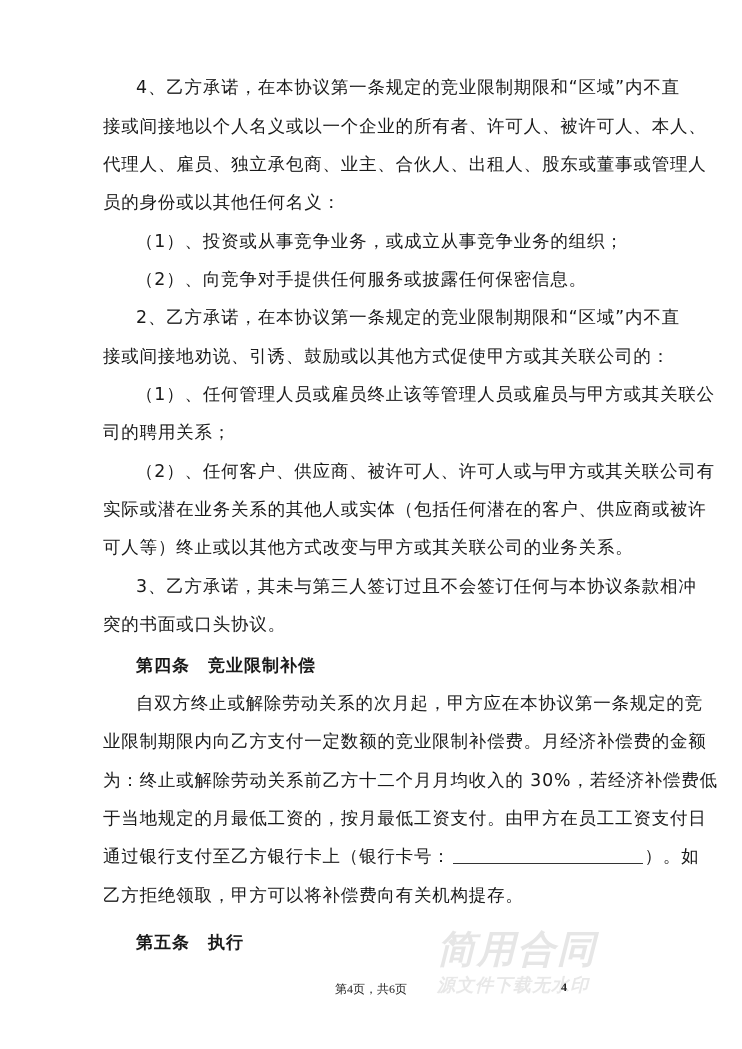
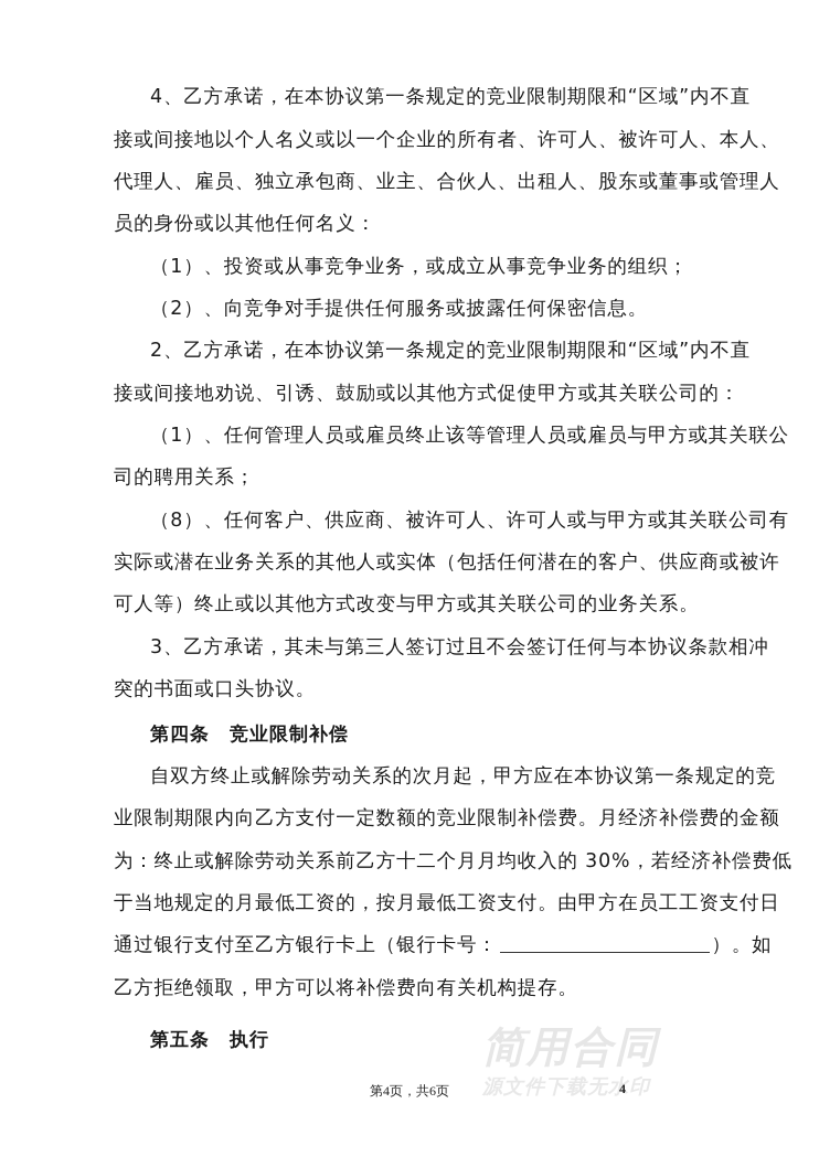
  4、乙方承诺，在本协议第一条规定的竞业限制期限和“区域”内不直
  接或间接地以个人名义或以一个企业的所有者、许可人、被许可人、本人、
  代理人、雇员、独立承包商、业主、合伙人、出租人、股东或董事或管理人
  员的身份或以其他任何名义：
  （1）、投资或从事竞争业务，或成立从事竞争业务的组织；
  （2）、向竞争对手提供任何服务或披露任何保密信息。
  2、乙方承诺，在本协议第一条规定的竞业限制期限和“区域”内不直
  接或间接地劝说、引诱、鼓励或以其他方式促使甲方或其关联公司的：
  （1）、任何管理人员或雇员终止该等管理人员或雇员与甲方或其关联公
  司的聘用关系；
- （2）、任何客户、供应商、被许可人、许可人或与甲方或其关联公司有
+ （8）、任何客户、供应商、被许可人、许可人或与甲方或其关联公司有
  实际或潜在业务关系的其他人或实体（包括任何潜在的客户、供应商或被许
  可人等）终止或以其他方式改变与甲方或其关联公司的业务关系。
  3、乙方承诺，其未与第三人签订过且不会签订任何与本协议条款相冲
  突的书面或口头协议。
  第四条 竞业限制补偿
  自双方终止或解除劳动关系的次月起，甲方应在本协议第一条规定的竞
  业限制期限内向乙方支付一定数额的竞业限制补偿费。月经济补偿费的金额
  为：终止或解除劳动关系前乙方十二个月月均收入的 30%，若经济补偿费低
  于当地规定的月最低工资的，按月最低工资支付。由甲方在员工工资支付日
  通过银行支付至乙方银行卡上（银行卡号： ）。如
  乙方拒绝领取，甲方可以将补偿费向有关机构提存。
  第五条 执行
  简用合同
  源文件下载无水印
  第4页，共6页
  4
